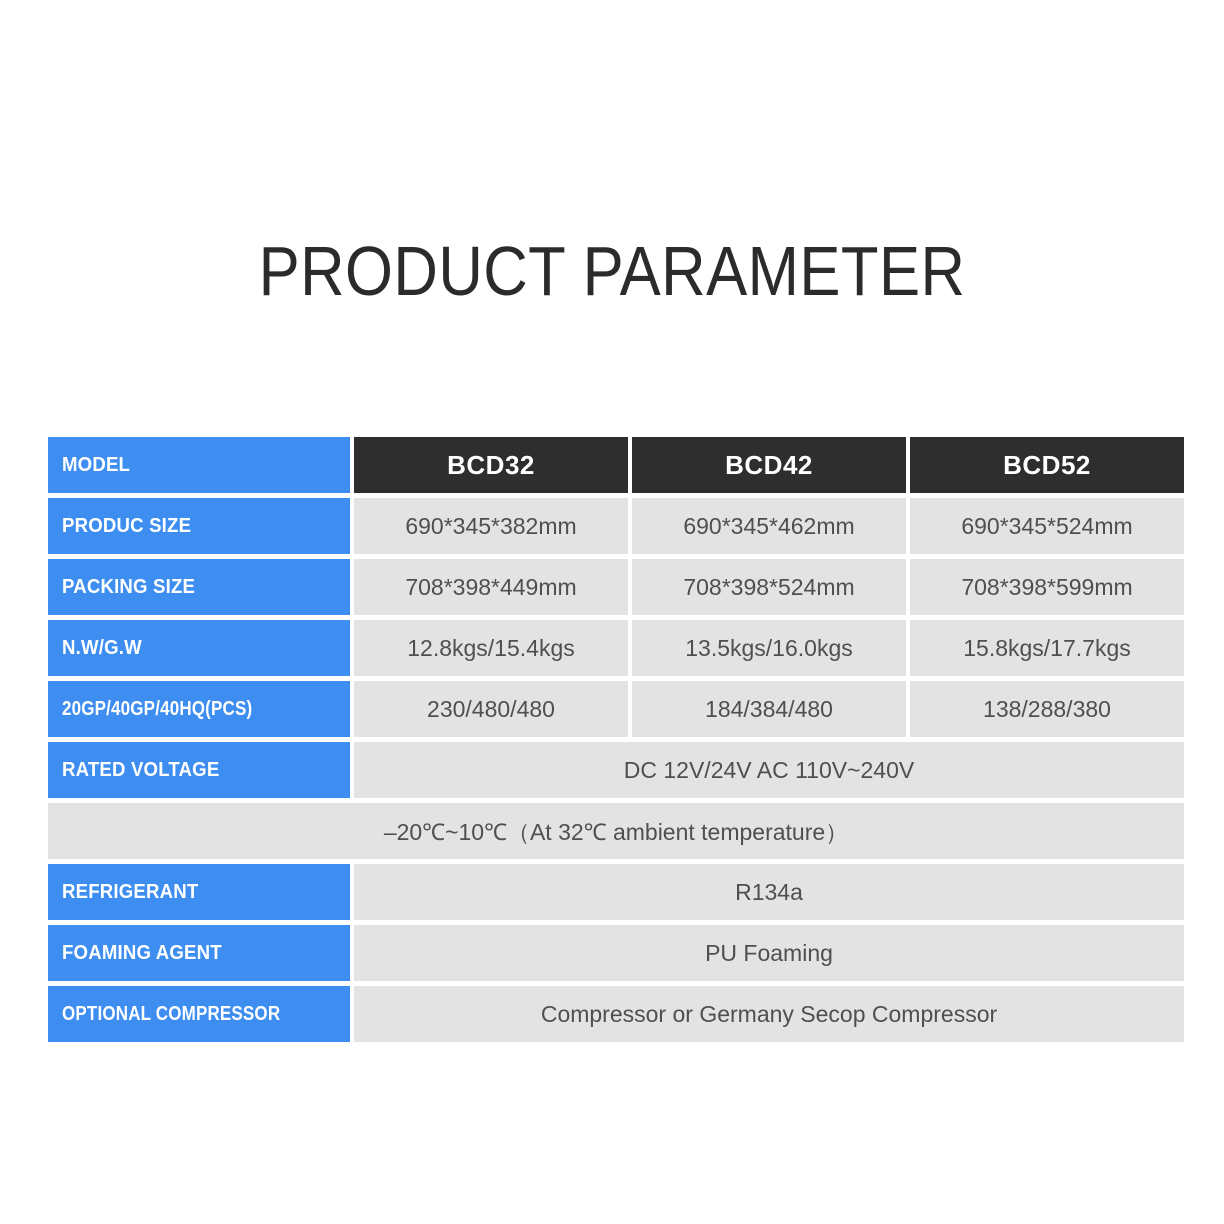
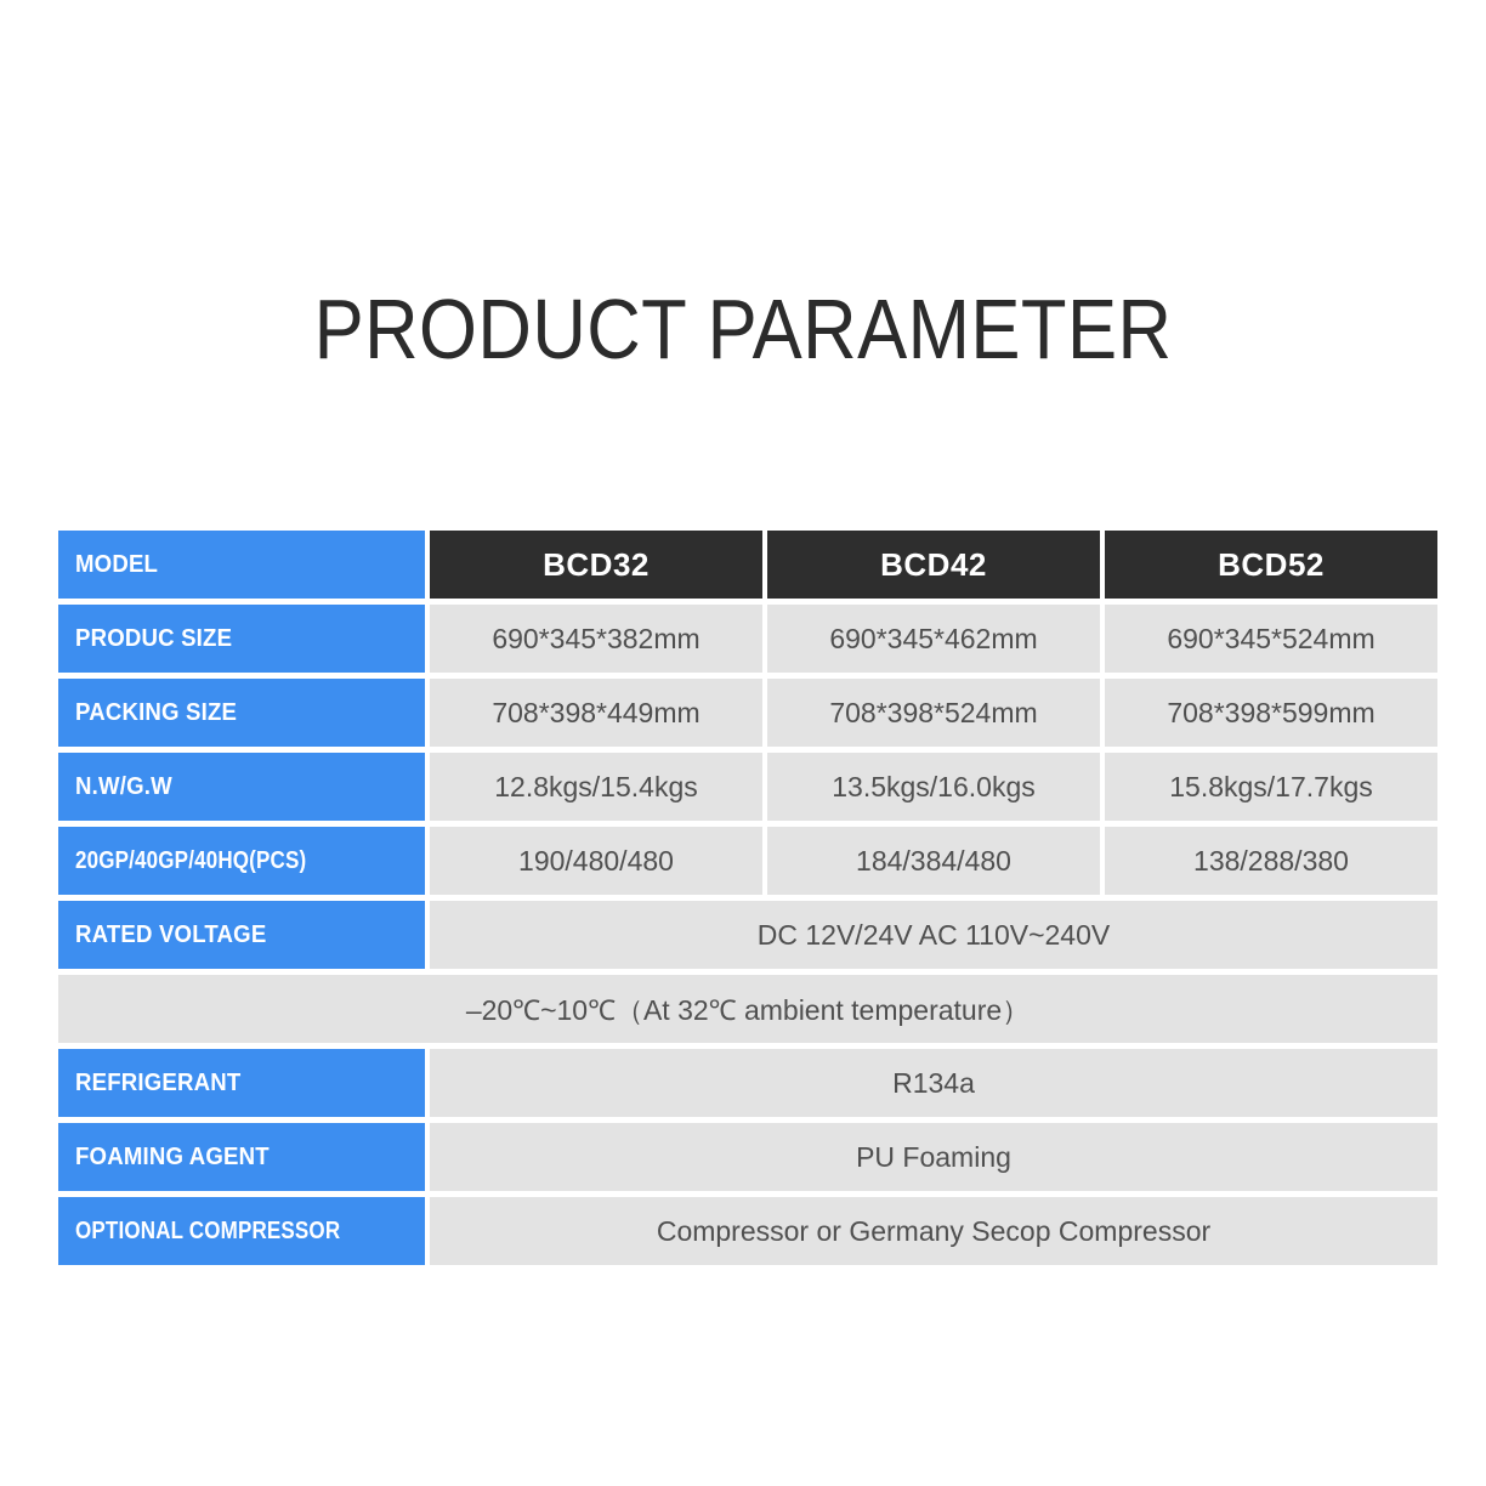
  PRODUCT PARAMETER
  MODEL
  BCD32
  BCD42
  BCD52
  PRODUC SIZE
  690*345*382mm
  690*345*462mm
  690*345*524mm
  PACKING SIZE
  708*398*449mm
  708*398*524mm
  708*398*599mm
  N.W/G.W
  12.8kgs/15.4kgs
  13.5kgs/16.0kgs
  15.8kgs/17.7kgs
  20GP/40GP/40HQ(PCS)
- 230/480/480
+ 190/480/480
  184/384/480
  138/288/380
  RATED VOLTAGE
  DC 12V/24V AC 110V~240V
  –20℃~10℃（At 32℃ ambient temperature）
  REFRIGERANT
  R134a
  FOAMING AGENT
  PU Foaming
  OPTIONAL COMPRESSOR
  Compressor or Germany Secop Compressor
